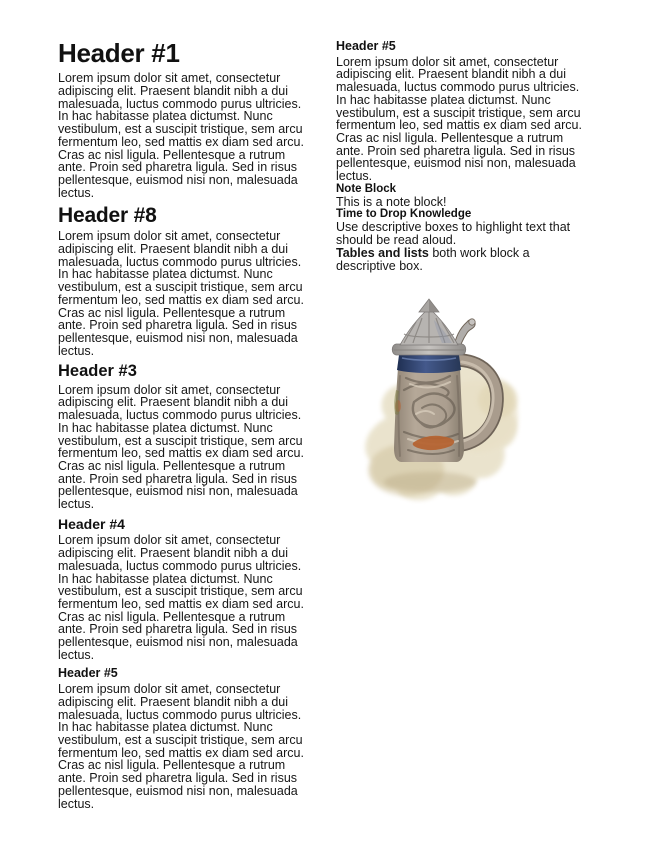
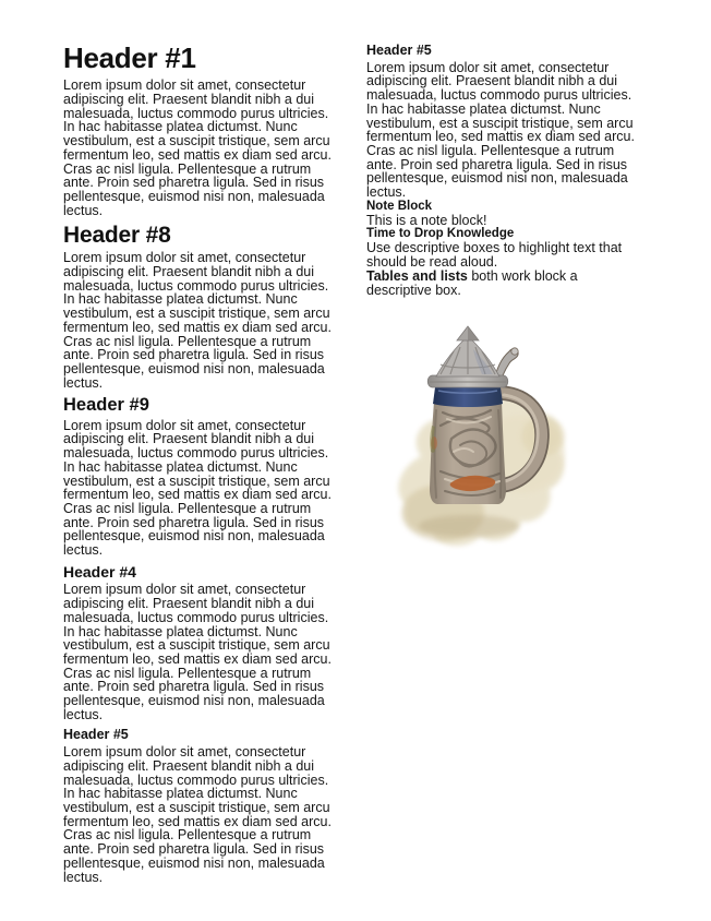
  Header #1
  Lorem ipsum dolor sit amet, consectetur adipiscing elit. Praesent blandit nibh a dui malesuada, luctus commodo purus ultricies. In hac habitasse platea dictumst. Nunc vestibulum, est a suscipit tristique, sem arcu fermentum leo, sed mattis ex diam sed arcu. Cras ac nisl ligula. Pellentesque a rutrum ante. Proin sed pharetra ligula. Sed in risus pellentesque, euismod nisi non, malesuada lectus.
  Header #8
  Lorem ipsum dolor sit amet, consectetur adipiscing elit. Praesent blandit nibh a dui malesuada, luctus commodo purus ultricies. In hac habitasse platea dictumst. Nunc vestibulum, est a suscipit tristique, sem arcu fermentum leo, sed mattis ex diam sed arcu. Cras ac nisl ligula. Pellentesque a rutrum ante. Proin sed pharetra ligula. Sed in risus pellentesque, euismod nisi non, malesuada lectus.
- Header #3
+ Header #9
  Lorem ipsum dolor sit amet, consectetur adipiscing elit. Praesent blandit nibh a dui malesuada, luctus commodo purus ultricies. In hac habitasse platea dictumst. Nunc vestibulum, est a suscipit tristique, sem arcu fermentum leo, sed mattis ex diam sed arcu. Cras ac nisl ligula. Pellentesque a rutrum ante. Proin sed pharetra ligula. Sed in risus pellentesque, euismod nisi non, malesuada lectus.
  Header #4
  Lorem ipsum dolor sit amet, consectetur adipiscing elit. Praesent blandit nibh a dui malesuada, luctus commodo purus ultricies. In hac habitasse platea dictumst. Nunc vestibulum, est a suscipit tristique, sem arcu fermentum leo, sed mattis ex diam sed arcu. Cras ac nisl ligula. Pellentesque a rutrum ante. Proin sed pharetra ligula. Sed in risus pellentesque, euismod nisi non, malesuada lectus.
  Header #5
  Lorem ipsum dolor sit amet, consectetur adipiscing elit. Praesent blandit nibh a dui malesuada, luctus commodo purus ultricies. In hac habitasse platea dictumst. Nunc vestibulum, est a suscipit tristique, sem arcu fermentum leo, sed mattis ex diam sed arcu. Cras ac nisl ligula. Pellentesque a rutrum ante. Proin sed pharetra ligula. Sed in risus pellentesque, euismod nisi non, malesuada lectus.
  Header #5
  Lorem ipsum dolor sit amet, consectetur adipiscing elit. Praesent blandit nibh a dui malesuada, luctus commodo purus ultricies. In hac habitasse platea dictumst. Nunc vestibulum, est a suscipit tristique, sem arcu fermentum leo, sed mattis ex diam sed arcu. Cras ac nisl ligula. Pellentesque a rutrum ante. Proin sed pharetra ligula. Sed in risus pellentesque, euismod nisi non, malesuada lectus.
  Note Block
  This is a note block!
  Time to Drop Knowledge
  Use descriptive boxes to highlight text that should be read aloud.
  Tables and lists both work block a descriptive box.
